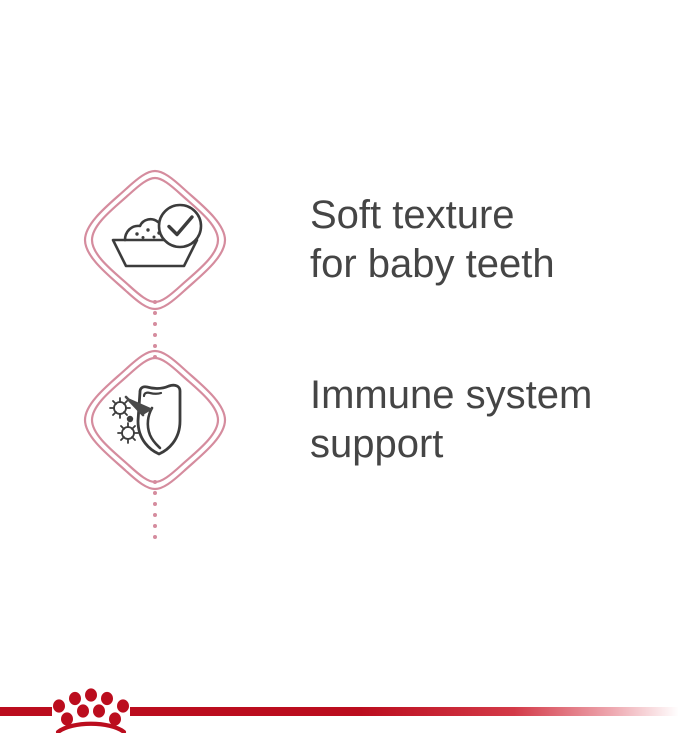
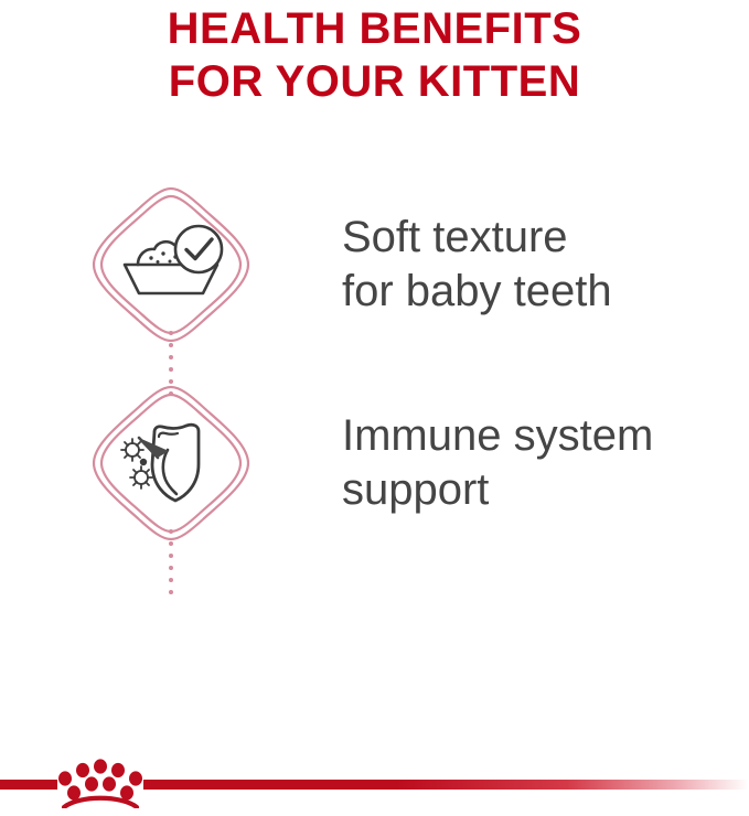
+ HEALTH BENEFITS
+ FOR YOUR KITTEN
  Soft texture
  for baby teeth
  Immune system
  support
